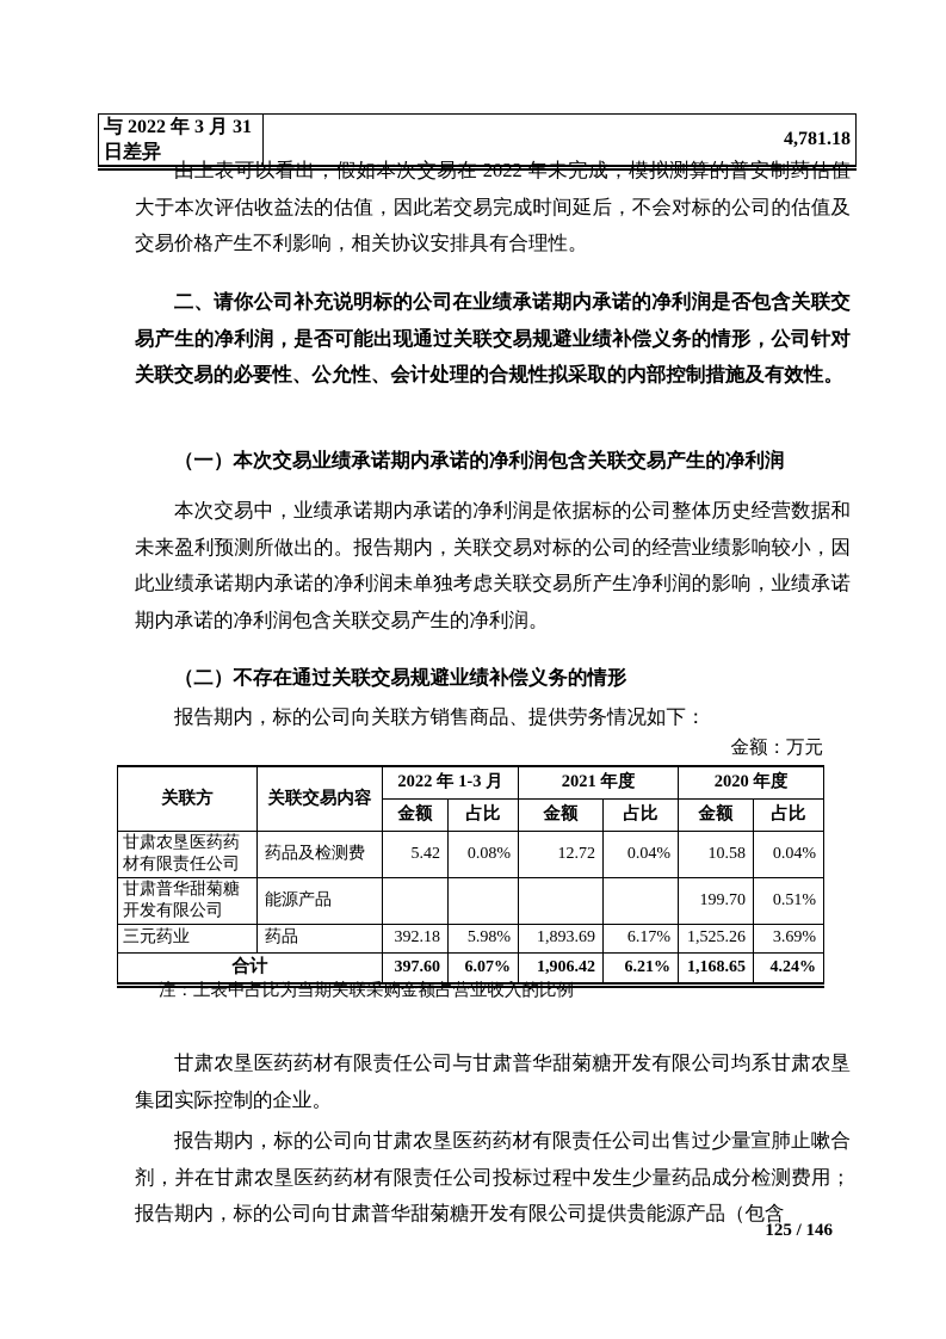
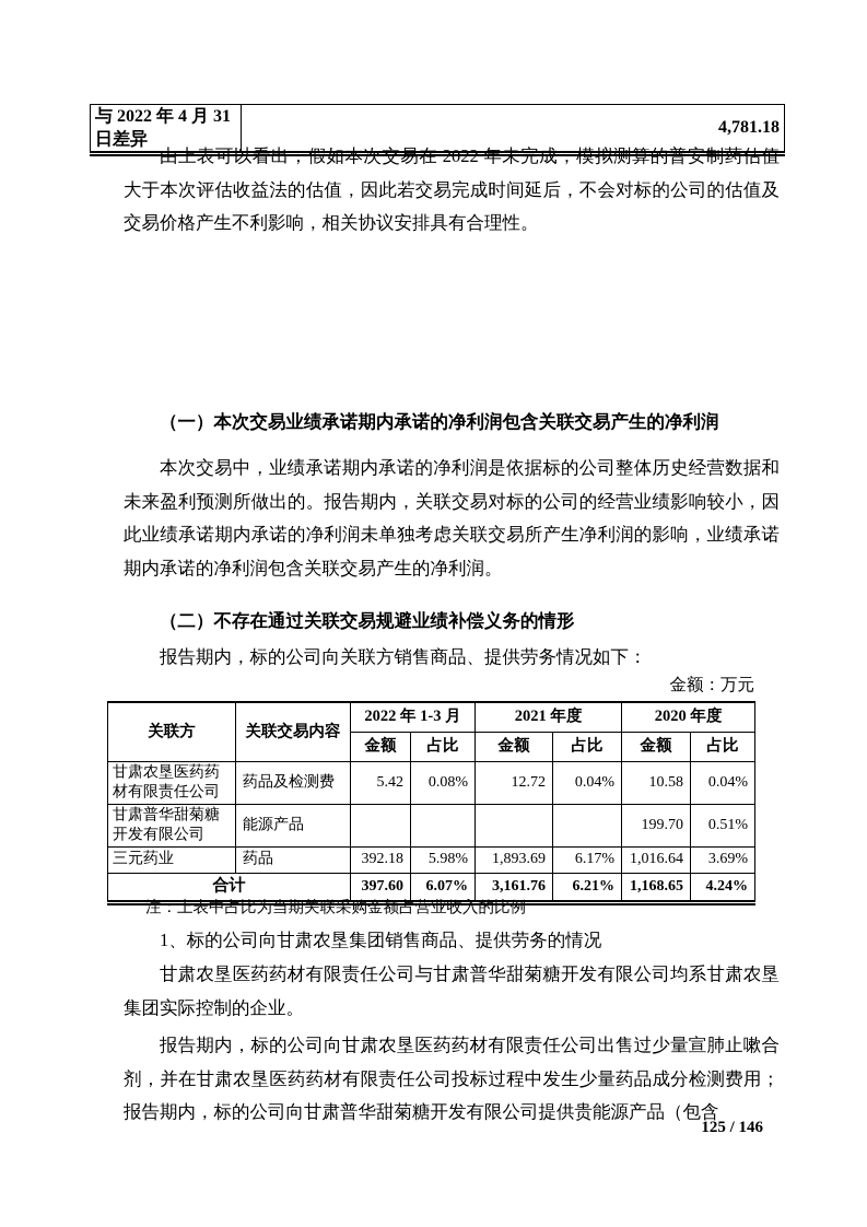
- 与 2022 年 3 月 31 日差异	4,781.18
+ 与 2022 年 4 月 31 日差异	4,781.18
  由上表可以看出，假如本次交易在 2022 年未完成，模拟测算的普安制药估值大于本次评估收益法的估值，因此若交易完成时间延后，不会对标的公司的估值及交易价格产生不利影响，相关协议安排具有合理性。
- 二、请你公司补充说明标的公司在业绩承诺期内承诺的净利润是否包含关联交易产生的净利润，是否可能出现通过关联交易规避业绩补偿义务的情形，公司针对关联交易的必要性、公允性、会计处理的合规性拟采取的内部控制措施及有效性。
  （一）本次交易业绩承诺期内承诺的净利润包含关联交易产生的净利润
  本次交易中，业绩承诺期内承诺的净利润是依据标的公司整体历史经营数据和未来盈利预测所做出的。报告期内，关联交易对标的公司的经营业绩影响较小，因此业绩承诺期内承诺的净利润未单独考虑关联交易所产生净利润的影响，业绩承诺期内承诺的净利润包含关联交易产生的净利润。
  （二）不存在通过关联交易规避业绩补偿义务的情形
  报告期内，标的公司向关联方销售商品、提供劳务情况如下：
  金额：万元
  关联方	关联交易内容	2022 年 1-3 月	2021 年度	2020 年度
  金额	占比	金额	占比	金额	占比
  甘肃农垦医药药材有限责任公司	药品及检测费	5.42	0.08%	12.72	0.04%	10.58	0.04%
  甘肃普华甜菊糖开发有限公司	能源产品					199.70	0.51%
- 三元药业	药品	392.18	5.98%	1,893.69	6.17%	1,525.26	3.69%
+ 三元药业	药品	392.18	5.98%	1,893.69	6.17%	1,016.64	3.69%
- 合计	397.60	6.07%	1,906.42	6.21%	1,168.65	4.24%
+ 合计	397.60	6.07%	3,161.76	6.21%	1,168.65	4.24%
  注：上表中占比为当期关联采购金额占营业收入的比例
+ 1、标的公司向甘肃农垦集团销售商品、提供劳务的情况
  甘肃农垦医药药材有限责任公司与甘肃普华甜菊糖开发有限公司均系甘肃农垦集团实际控制的企业。
  报告期内，标的公司向甘肃农垦医药药材有限责任公司出售过少量宣肺止嗽合剂，并在甘肃农垦医药药材有限责任公司投标过程中发生少量药品成分检测费用；报告期内，标的公司向甘肃普华甜菊糖开发有限公司提供贵能源产品（包含
  125 / 146
